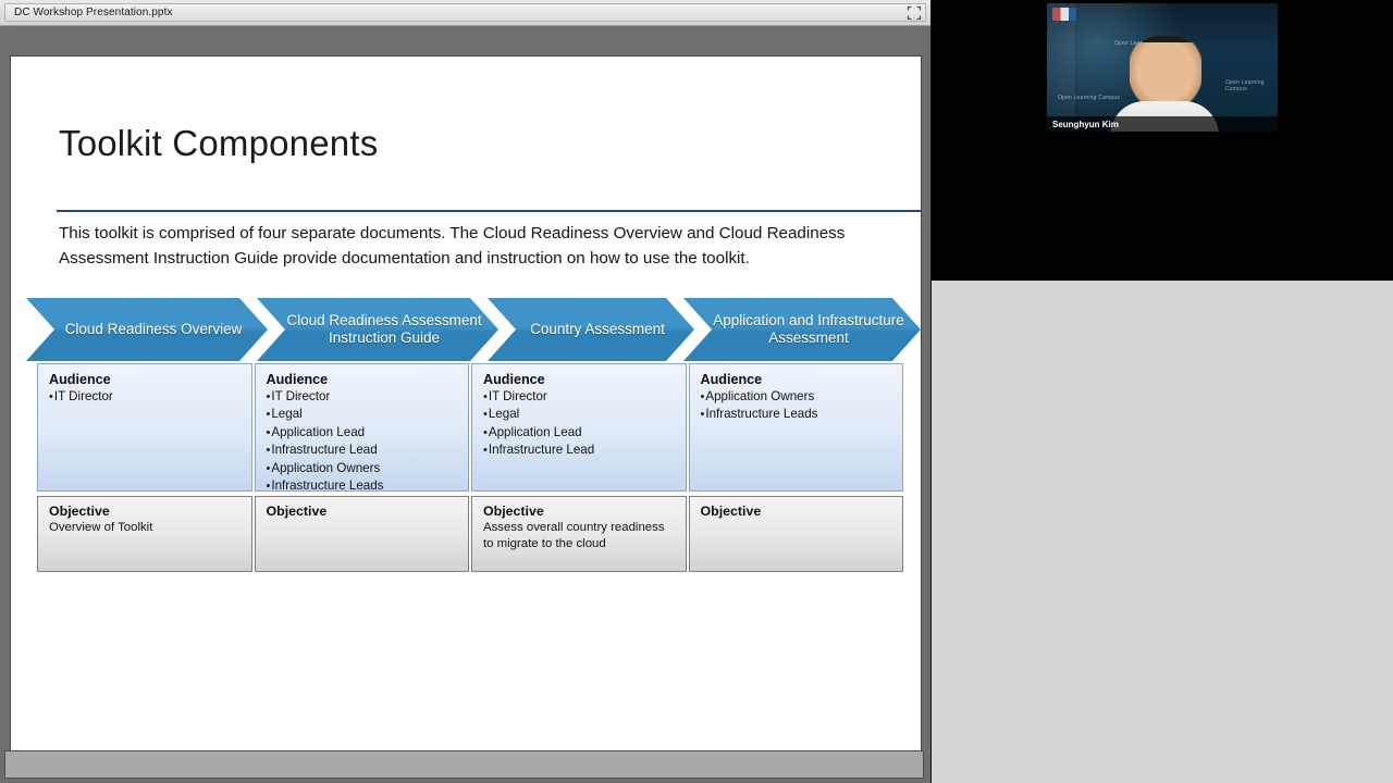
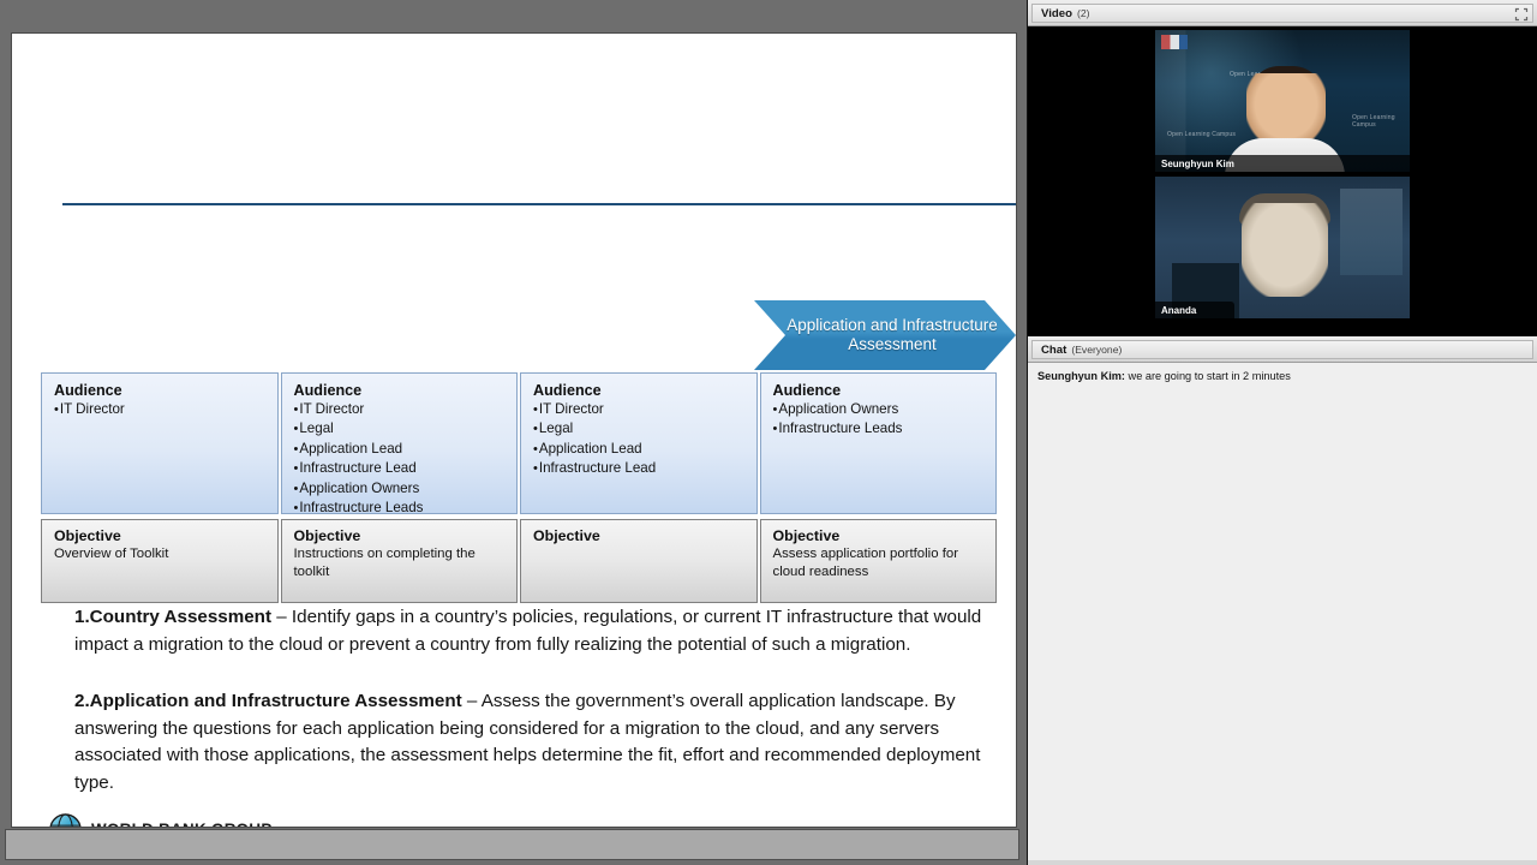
- DC Workshop Presentation.pptx
- Toolkit Components
- This toolkit is comprised of four separate documents. The Cloud Readiness Overview and Cloud Readiness Assessment Instruction Guide provide documentation and instruction on how to use the toolkit.
- Cloud Readiness Overview
- Cloud Readiness Assessment Instruction Guide
- Country Assessment
  Application and Infrastructure Assessment
  Audience
  IT Director
  Audience
  IT Director
  Legal
  Application Lead
  Infrastructure Lead
  Application Owners
  Infrastructure Leads
  Audience
  IT Director
  Legal
  Application Lead
  Infrastructure Lead
  Audience
  Application Owners
  Infrastructure Leads
  Objective
  Overview of Toolkit
  Objective
+ Instructions on completing the toolkit
  Objective
- Assess overall country readiness to migrate to the cloud
  Objective
+ Assess application portfolio for cloud readiness
+ 1.Country Assessment – Identify gaps in a country’s policies, regulations, or current IT infrastructure that would impact a migration to the cloud or prevent a country from fully realizing the potential of such a migration.
+ 2.Application and Infrastructure Assessment – Assess the government’s overall application landscape. By answering the questions for each application being considered for a migration to the cloud, and any servers associated with those applications, the assessment helps determine the fit, effort and recommended deployment type.
+ Video
+ (2)
  Seunghyun Kim
+ Ananda
+ Chat
+ (Everyone)
+ Seunghyun Kim: we are going to start in 2 minutes
